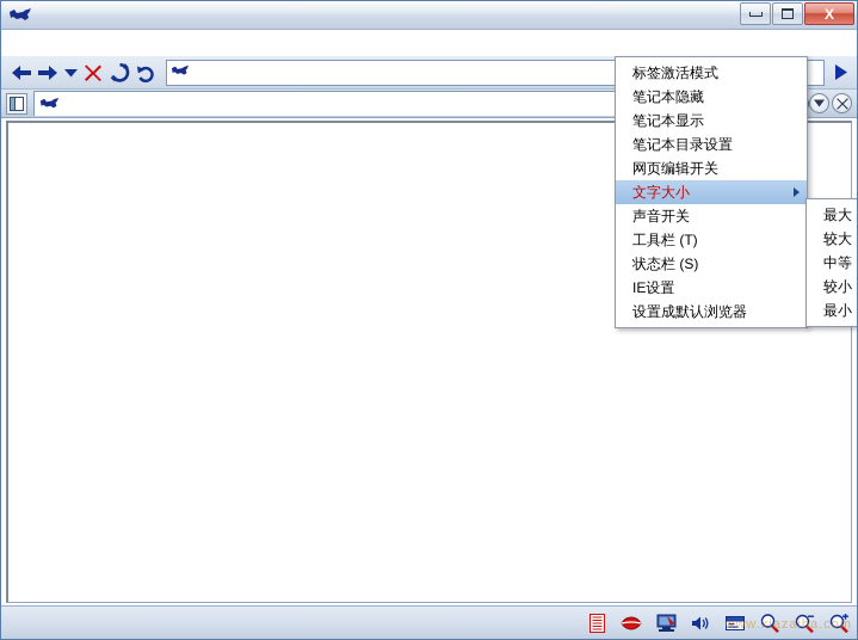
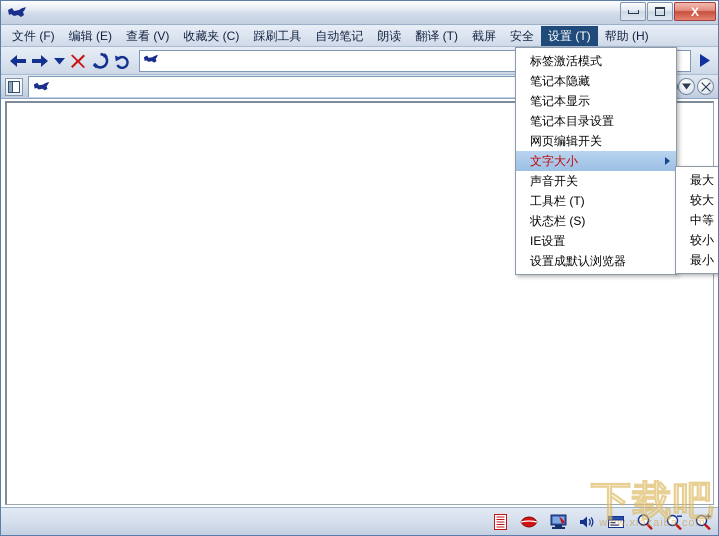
  X
+ 文件 (F)
+ 编辑 (E)
+ 查看 (V)
+ 收藏夹 (C)
+ 踩刷工具
+ 自动笔记
+ 朗读
+ 翻译 (T)
+ 截屏
+ 安全
+ 设置 (T)
+ 帮助 (H)
+ 下载吧
  www.xiazaiba.com
  标签激活模式
  笔记本隐藏
  笔记本显示
  笔记本目录设置
  网页编辑开关
  文字大小
  声音开关
  工具栏 (T)
  状态栏 (S)
  IE设置
  设置成默认浏览器
  最大
  较大
  中等
  较小
  最小
